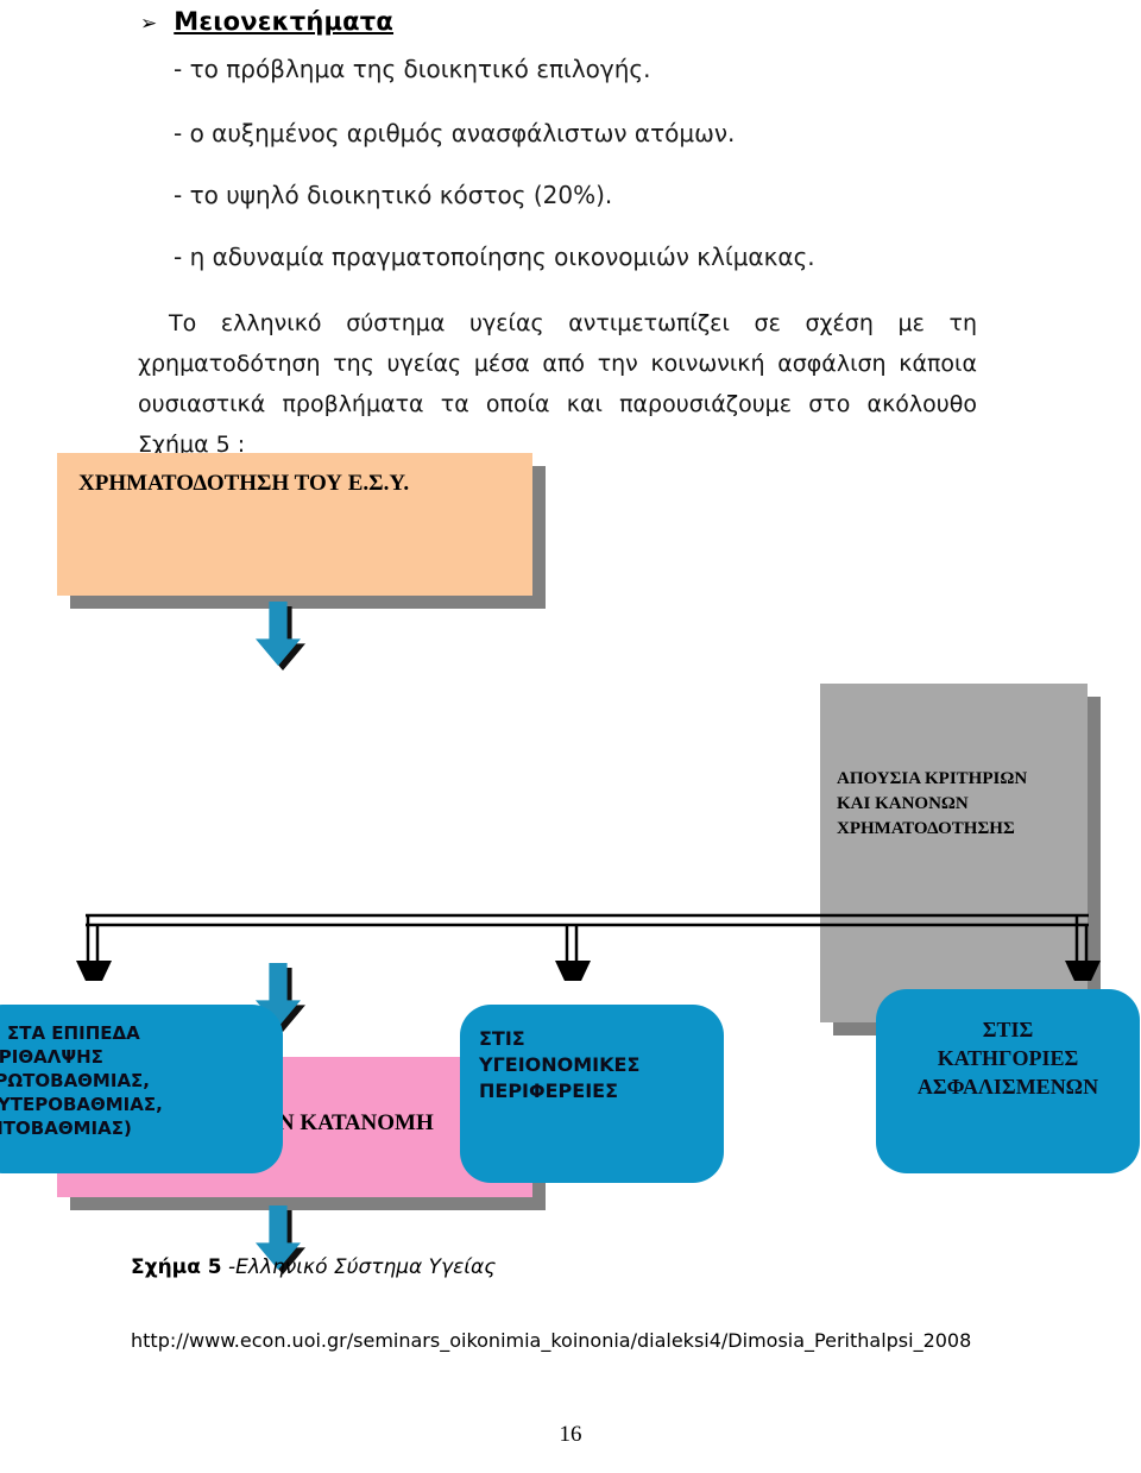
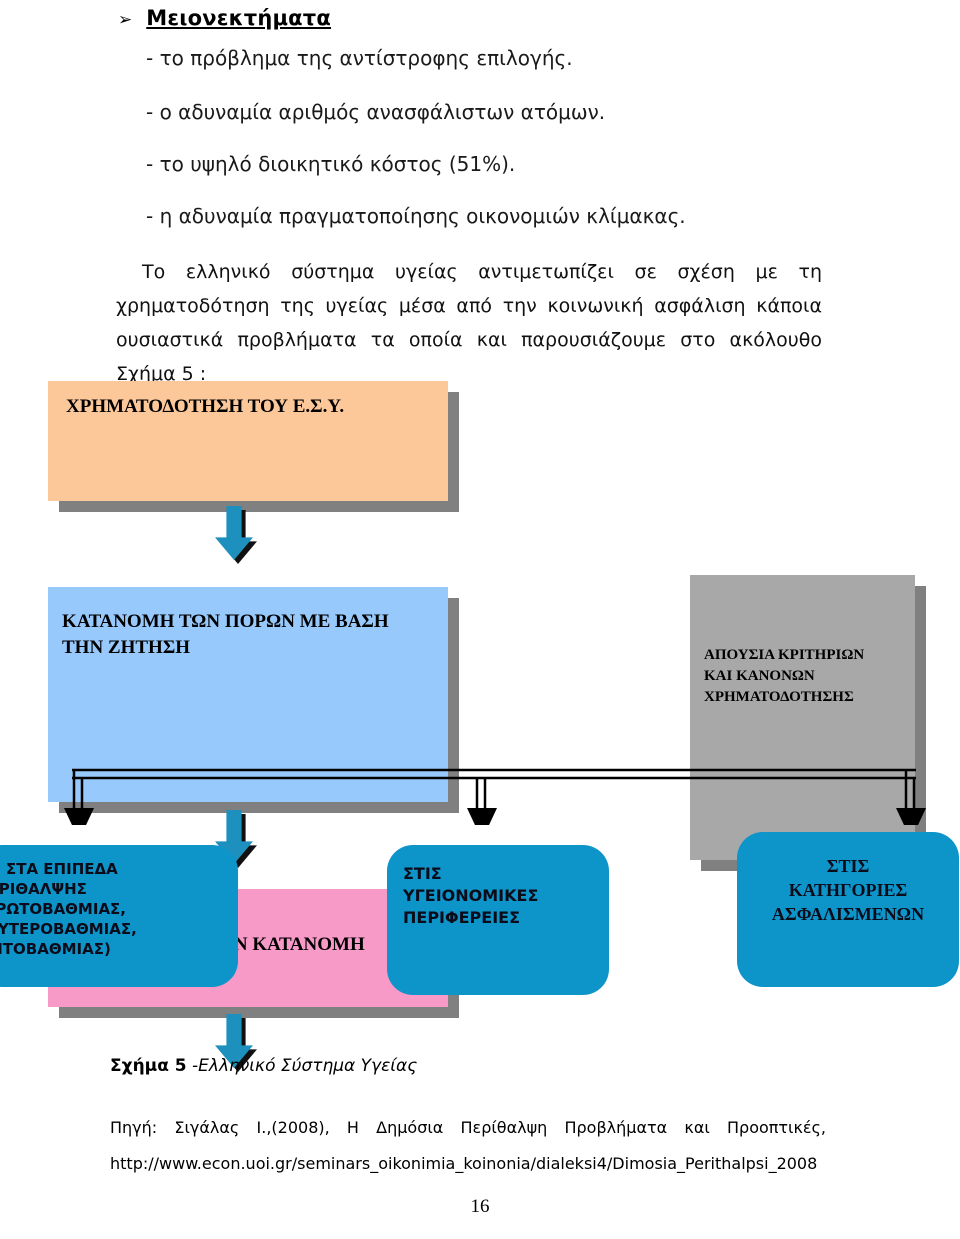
  ➢
  Μειονεκτήματα
- - το πρόβλημα της διοικητικό επιλογής.
+ - το πρόβλημα της αντίστροφης επιλογής.
- - ο αυξημένος αριθμός ανασφάλιστων ατόμων.
+ - ο αδυναμία αριθμός ανασφάλιστων ατόμων.
- - το υψηλό διοικητικό κόστος (20%).
+ - το υψηλό διοικητικό κόστος (51%).
  - η αδυναμία πραγματοποίησης οικονομιών κλίμακας.
  Το ελληνικό σύστημα υγείας αντιμετωπίζει σε σχέση με τη χρηματοδότηση της υγείας μέσα από την κοινωνική ασφάλιση κάποια ουσιαστικά προβλήματα τα οποία και παρουσιάζουμε στο ακόλουθο Σχήμα 5 :
  ΧΡΗΜΑΤΟΔΟΤΗΣΗ ΤΟΥ Ε.Σ.Υ.
+ ΚΑΤΑΝΟΜΗ ΤΩΝ ΠΟΡΩΝ ΜΕ ΒΑΣΗ
+ ΤΗΝ ΖΗΤΗΣΗ
  ΑΠΟΥΣΙΑ ΚΡΙΤΗΡΙΩΝ
  ΚΑΙ ΚΑΝΟΝΩΝ
  ΧΡΗΜΑΤΟΔΟΤΗΣΗΣ
  ΣΤΑ ΕΠΙΠΕΔΑ
  ΡΙΘΑΛΨΗΣ
  ΡΩΤΟΒΑΘΜΙΑΣ,
  ΥΤΕΡΟΒΑΘΜΙΑΣ,
  ΙΤΟΒΑΘΜΙΑΣ)
  ΣΤΙΣ
  ΥΓΕΙΟΝΟΜΙΚΕΣ
  ΠΕΡΙΦΕΡΕΙΕΣ
  ΣΤΙΣ
  ΚΑΤΗΓΟΡΙΕΣ
  ΑΣΦΑΛΙΣΜΕΝΩΝ
  Σχήμα 5 -Ελληνικό Σύστημα Υγείας
+ Πηγή: Σιγάλας Ι.,(2008), Η Δημόσια Περίθαλψη Προβλήματα και Προοπτικές,
  http://www.econ.uoi.gr/seminars_oikonimia_koinonia/dialeksi4/Dimosia_Perithalpsi_2008
  16
